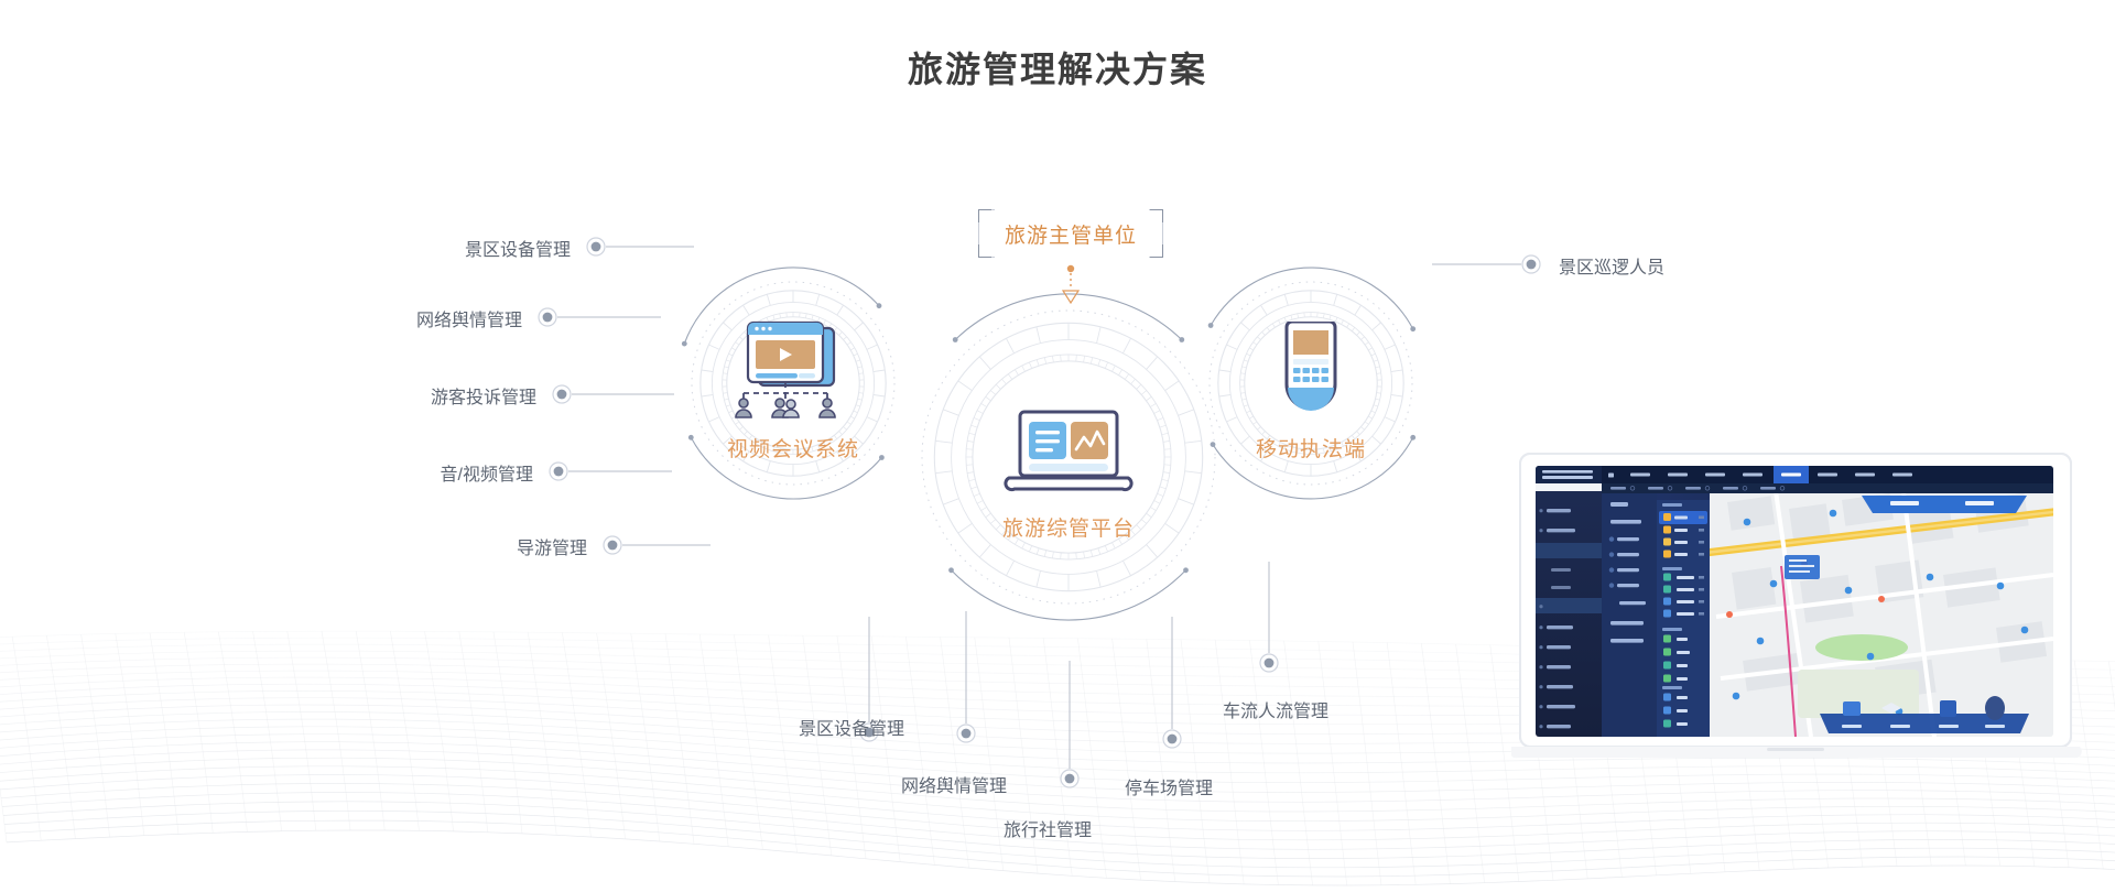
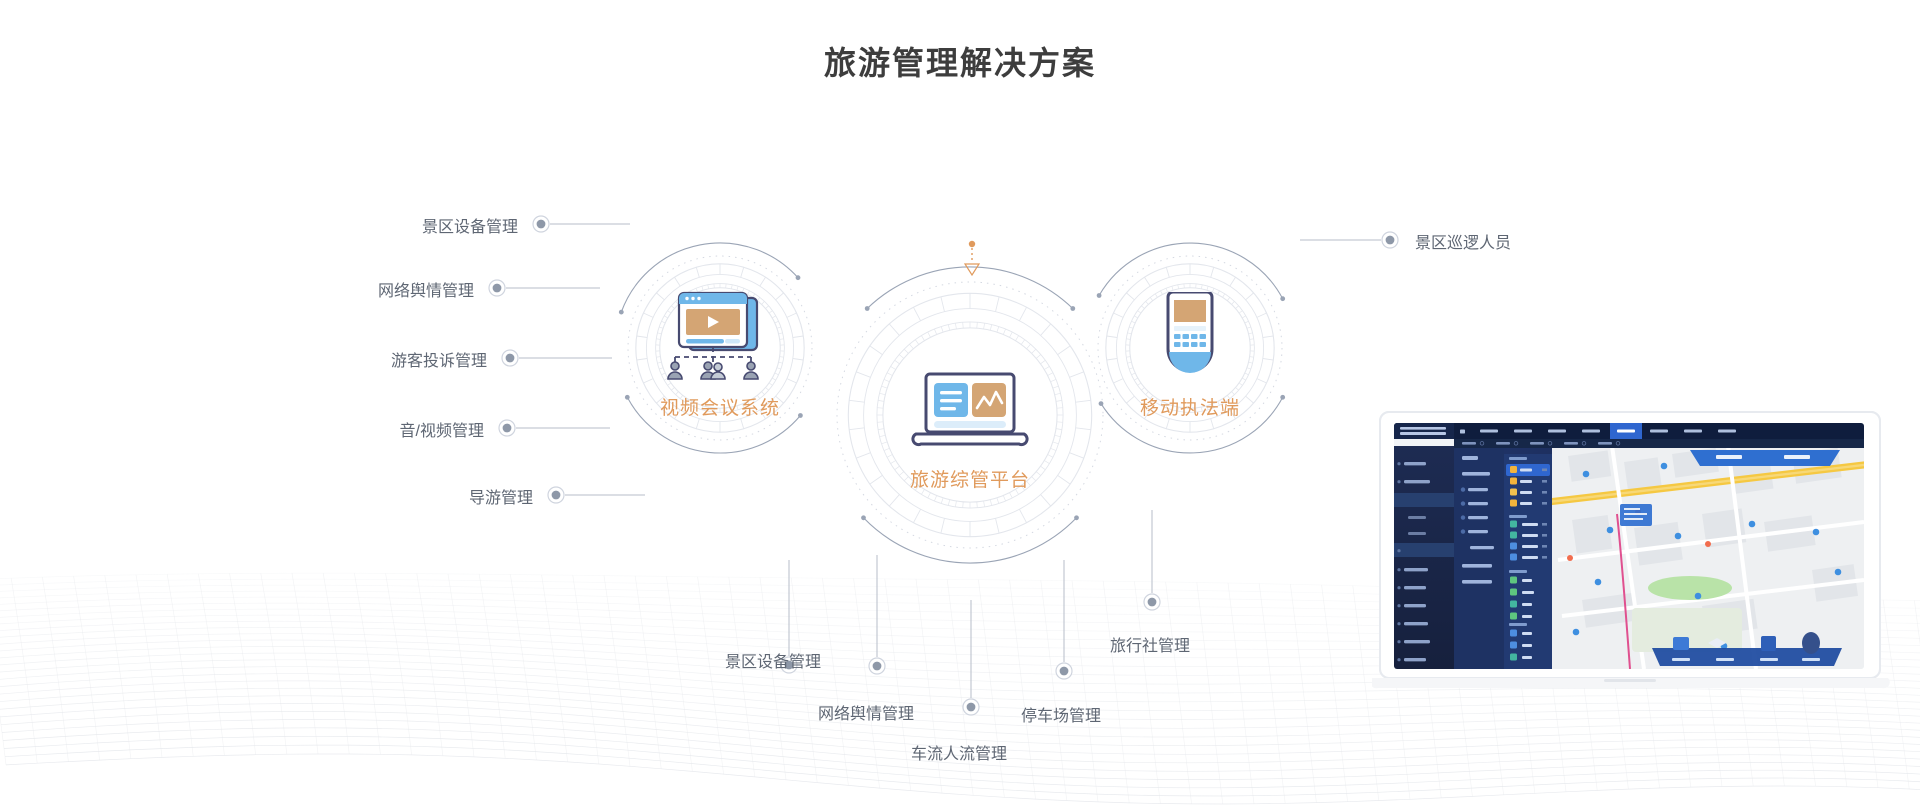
  旅游管理解决方案
- 旅游主管单位
  视频会议系统
  旅游综管平台
  移动执法端
  景区设备管理
  网络舆情管理
  游客投诉管理
  音/视频管理
  导游管理
  景区巡逻人员
  景区设备管理
  网络舆情管理
- 旅行社管理
+ 车流人流管理
  停车场管理
- 车流人流管理
+ 旅行社管理
